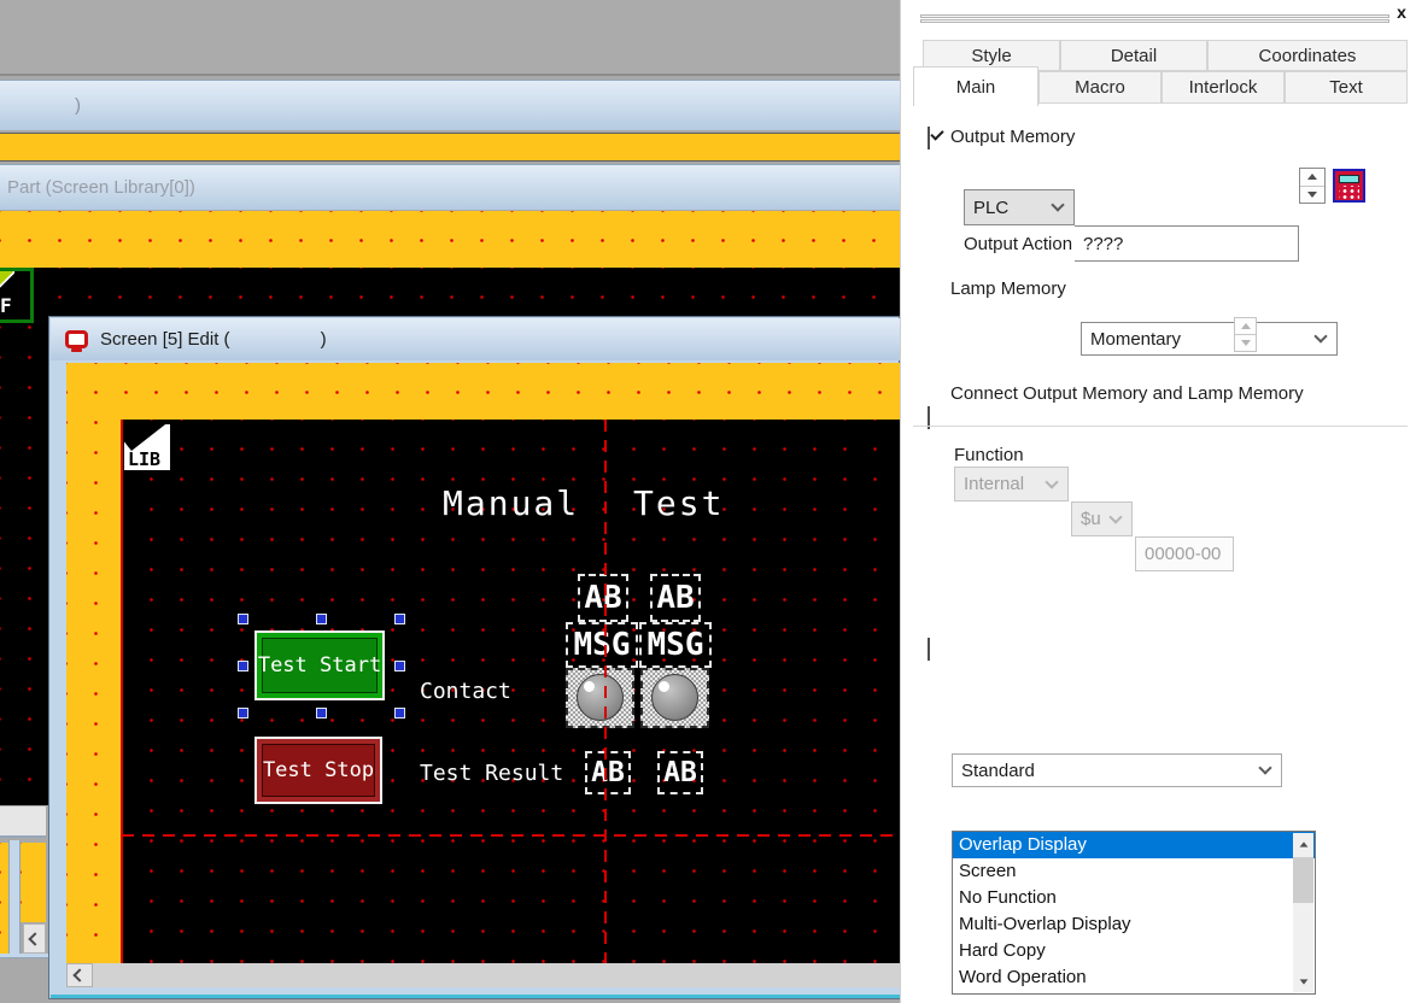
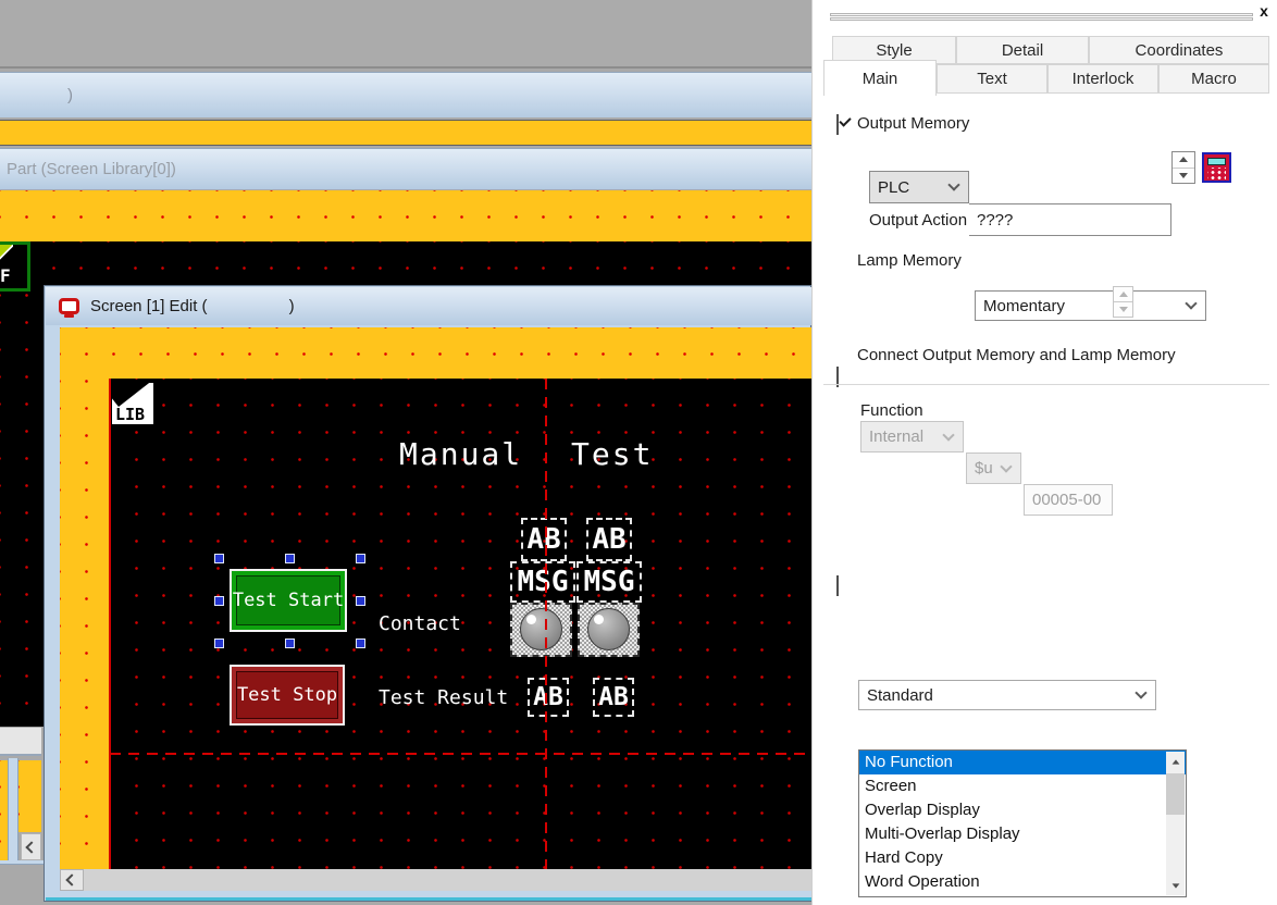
  )
  Part (Screen Library[0])
  F
- Screen [5] Edit ( )
+ Screen [1] Edit ( )
  S
  LIB
  Manual Test
  AB
  AB
  MSG
  MSG
  Test Start
  Contact
  Test Stop
  Test Result
  AB
  AB
  x
  Style
  Detail
  Coordinates
  Main
- Macro
+ Text
  Interlock
- Text
+ Macro
  Output Memory
  PLC
  ????
  Output Action
  Momentary
  Lamp Memory
  Internal
  $u
- 00000-00
+ 00005-00
  Connect Output Memory and Lamp Memory
  Function
  Standard
- Overlap Display
+ No Function
  Screen
- No Function
+ Overlap Display
  Multi-Overlap Display
  Hard Copy
  Word Operation
